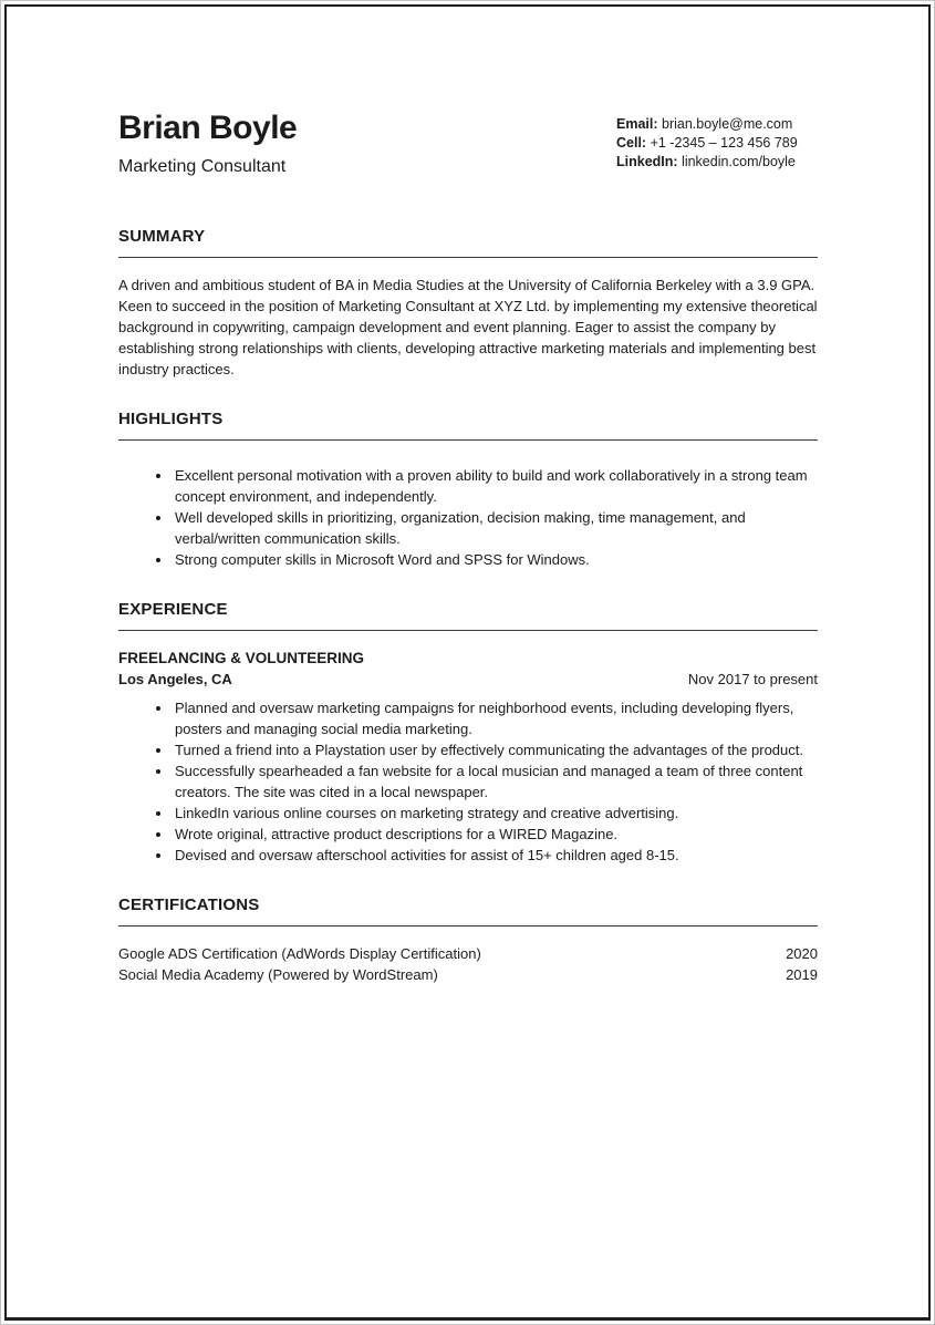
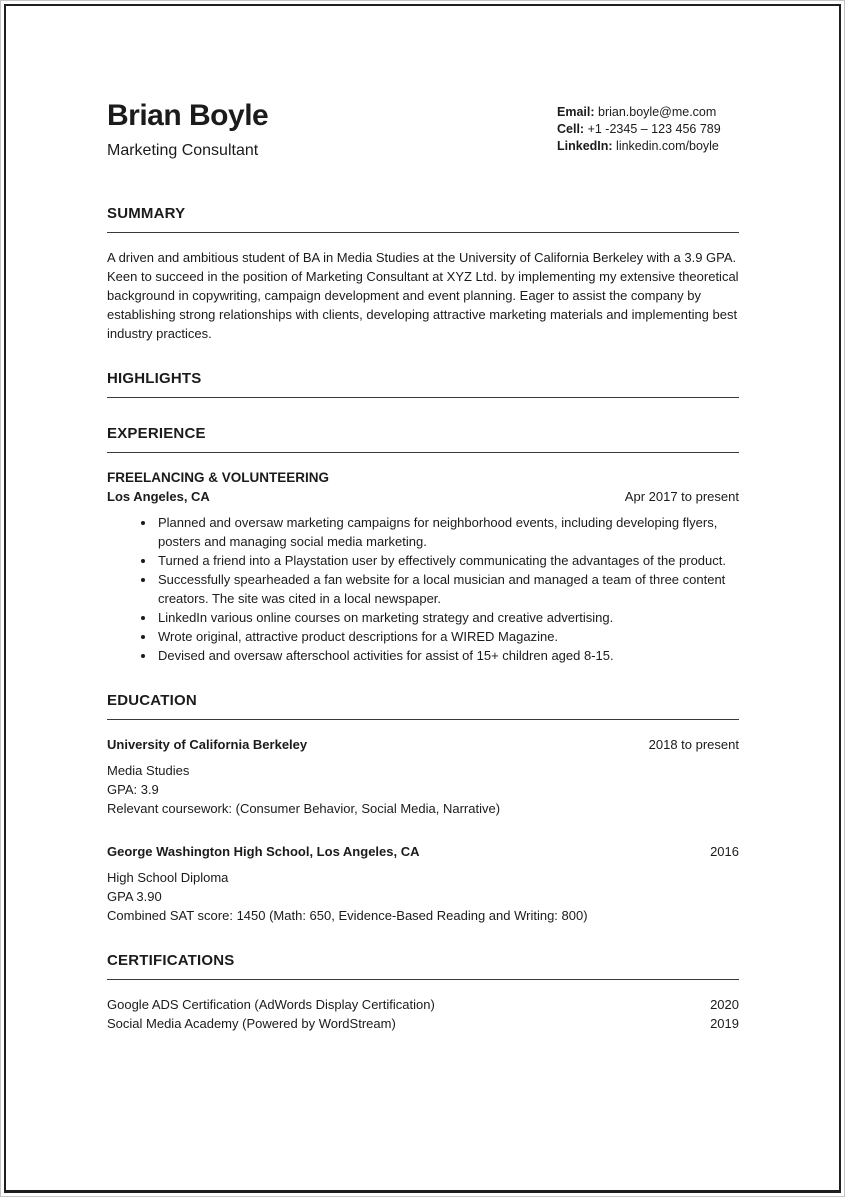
  Brian Boyle
  Marketing Consultant
  Email: brian.boyle@me.com
  Cell: +1 -2345 – 123 456 789
  LinkedIn: linkedin.com/boyle
  SUMMARY
  A driven and ambitious student of BA in Media Studies at the University of California Berkeley with a 3.9 GPA. Keen to succeed in the position of Marketing Consultant at XYZ Ltd. by implementing my extensive theoretical background in copywriting, campaign development and event planning. Eager to assist the company by establishing strong relationships with clients, developing attractive marketing materials and implementing best industry practices.
  HIGHLIGHTS
- Excellent personal motivation with a proven ability to build and work collaboratively in a strong team concept environment, and independently.
- Well developed skills in prioritizing, organization, decision making, time management, and verbal/written communication skills.
- Strong computer skills in Microsoft Word and SPSS for Windows.
  EXPERIENCE
  FREELANCING & VOLUNTEERING
  Los Angeles, CA
- Nov 2017 to present
+ Apr 2017 to present
  Planned and oversaw marketing campaigns for neighborhood events, including developing flyers, posters and managing social media marketing.
  Turned a friend into a Playstation user by effectively communicating the advantages of the product.
  Successfully spearheaded a fan website for a local musician and managed a team of three content creators. The site was cited in a local newspaper.
  LinkedIn various online courses on marketing strategy and creative advertising.
  Wrote original, attractive product descriptions for a WIRED Magazine.
  Devised and oversaw afterschool activities for assist of 15+ children aged 8-15.
+ EDUCATION
+ University of California Berkeley
+ 2018 to present
+ Media Studies
+ GPA: 3.9
+ Relevant coursework: (Consumer Behavior, Social Media, Narrative)
+ George Washington High School, Los Angeles, CA
+ 2016
+ High School Diploma
+ GPA 3.90
+ Combined SAT score: 1450 (Math: 650, Evidence-Based Reading and Writing: 800)
  CERTIFICATIONS
  Google ADS Certification (AdWords Display Certification)
  2020
  Social Media Academy (Powered by WordStream)
  2019
